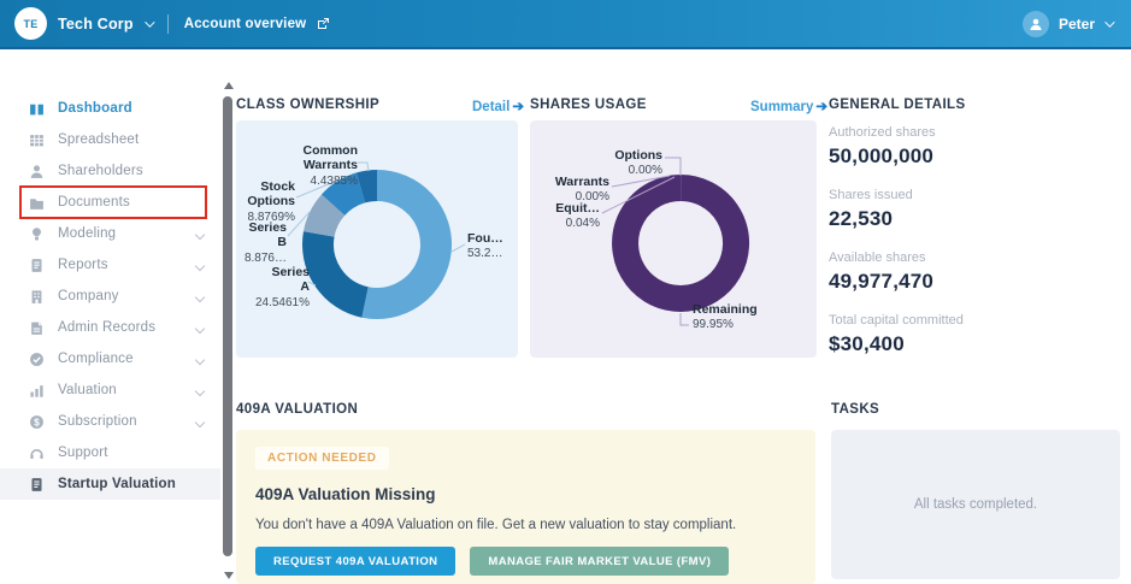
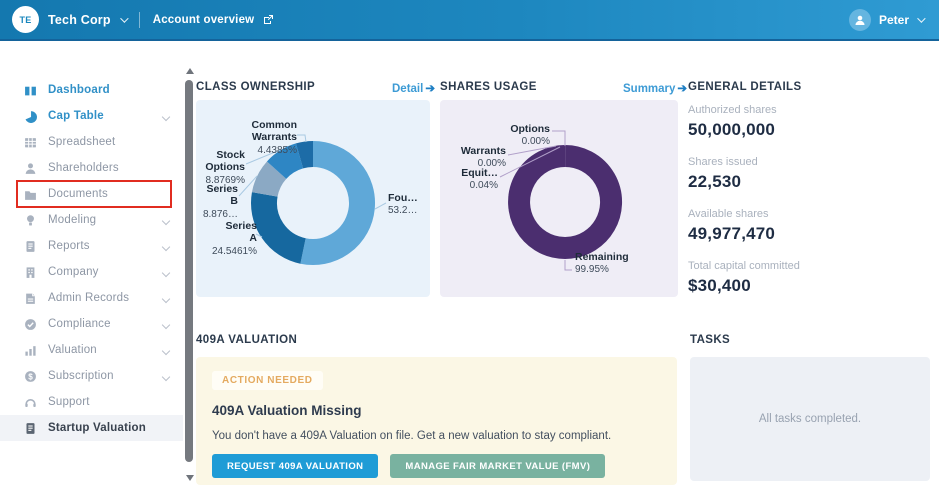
  TE
  Tech Corp
  Account overview
  Peter
  Dashboard
+ Cap Table
  Spreadsheet
  Shareholders
  Documents
  Modeling
  Reports
  Company
  Admin Records
  Compliance
  Valuation
  $
  Subscription
  Support
  Startup Valuation
  CLASS OWNERSHIP
  Detail ➔
  Fou…
  53.2…
  Series
  A
  24.5461%
  Series
  B
  8.876…
  Stock
  Options
  8.8769%
  Common
  Warrants
  4.4385%
  SHARES USAGE
  Summary ➔
  Options
  0.00%
  Warrants
  0.00%
  Equit…
  0.04%
  Remaining
  99.95%
  GENERAL DETAILS
  Authorized shares
  50,000,000
  Shares issued
  22,530
  Available shares
  49,977,470
  Total capital committed
  $30,400
  409A VALUATION
  ACTION NEEDED
  409A Valuation Missing
  You don't have a 409A Valuation on file. Get a new valuation to stay compliant.
  REQUEST 409A VALUATION
  MANAGE FAIR MARKET VALUE (FMV)
  TASKS
  All tasks completed.
